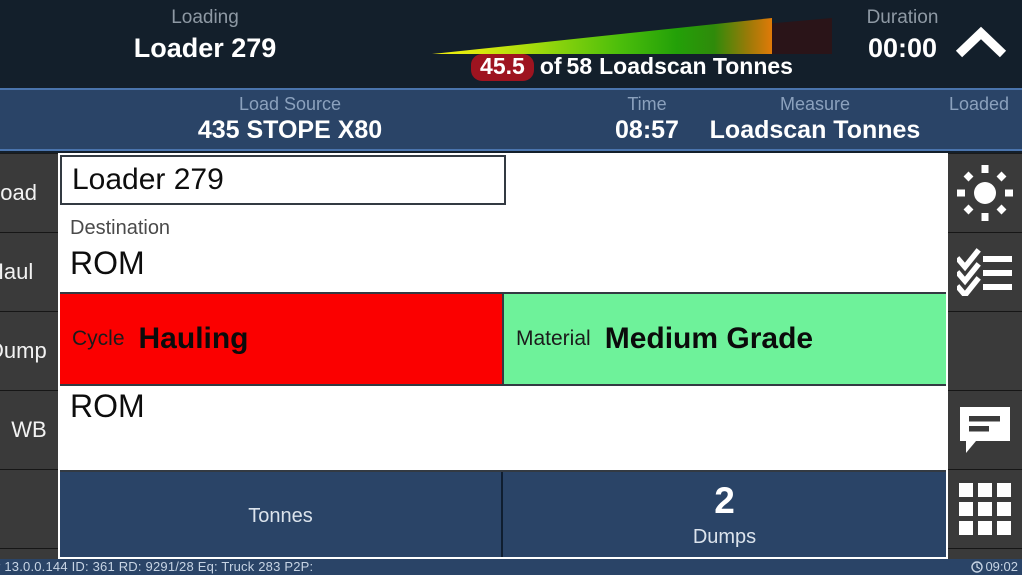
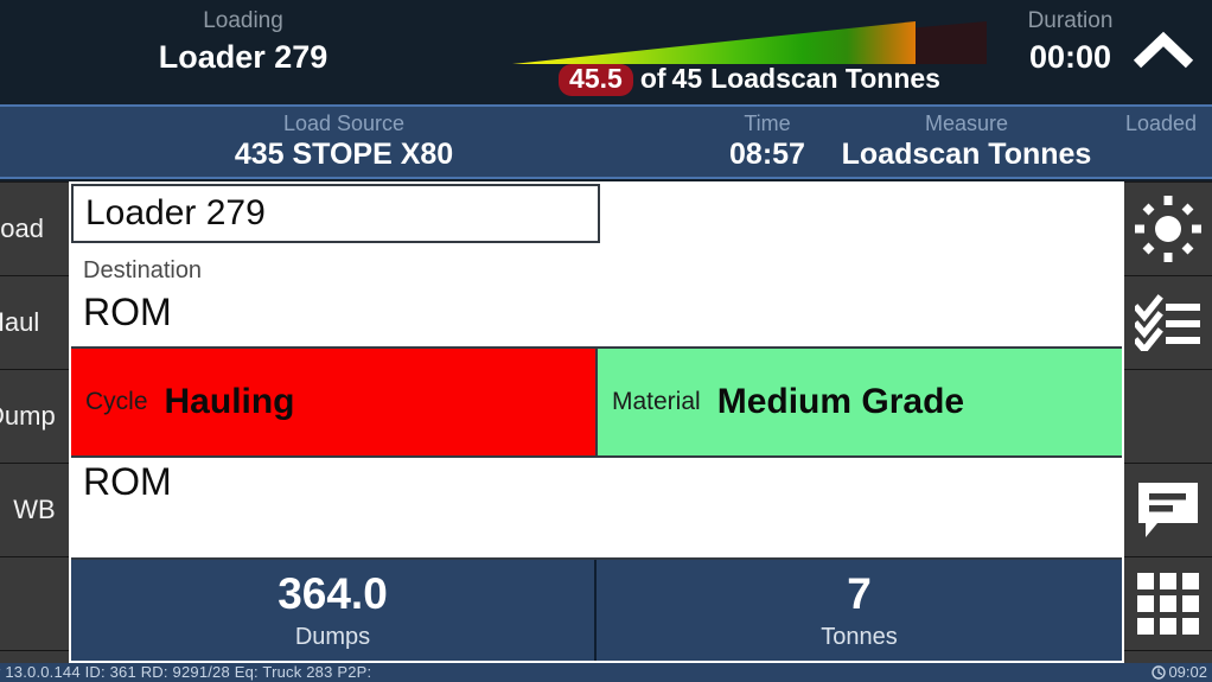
  Loading
  Loader 279
- 45.5 of 58 Loadscan Tonnes
+ 45.5 of 45 Loadscan Tonnes
  Duration
  00:00
  Load Source
  435 STOPE X80
  Time
  08:57
  Measure
  Loadscan Tonnes
  Loaded
  oad
  aul
  ump
  WB
  Loader 279
  Destination
  ROM
  Cycle
  Hauling
  Material
  Medium Grade
  ROM
+ 364.0
- Tonnes
+ Dumps
- 2
+ 7
- Dumps
+ Tonnes
  13.0.0.144 ID: 361 RD: 9291/28 Eq: Truck 283 P2P:
  09:02
